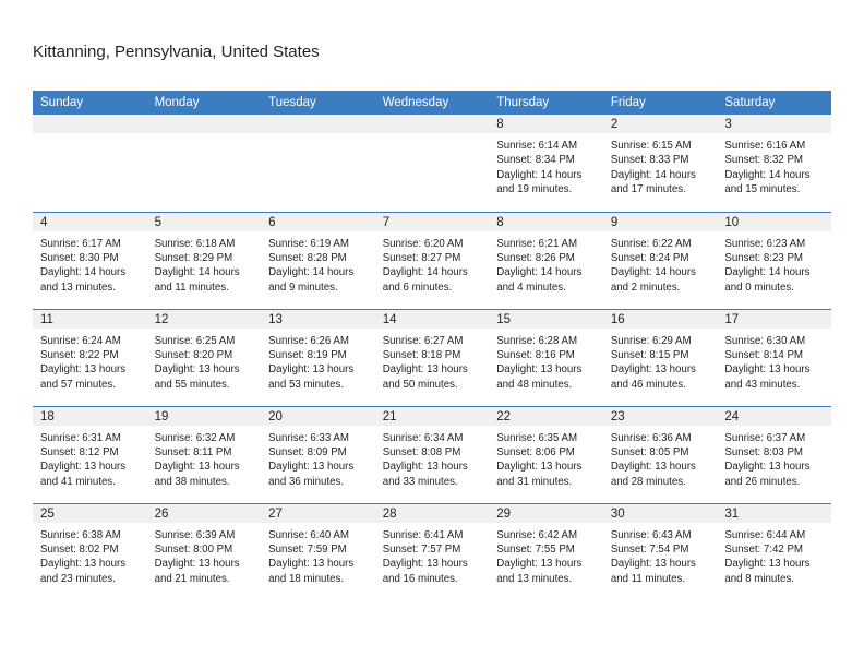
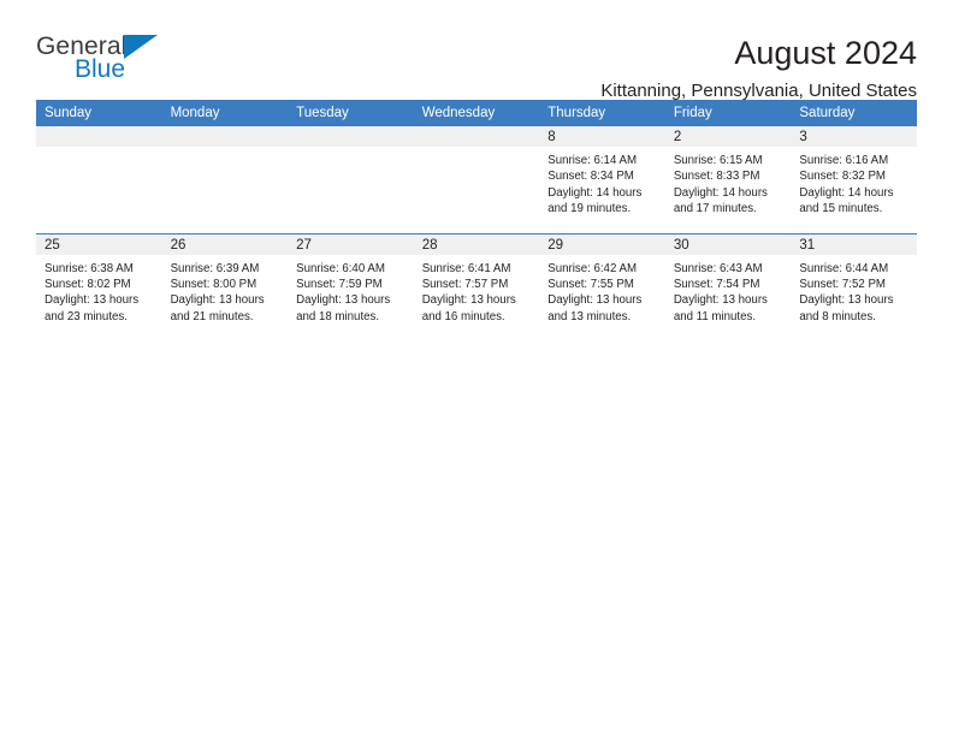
+ General
+ Blue
+ August 2024
  Kittanning, Pennsylvania, United States
  Sunday	Monday	Tuesday	Wednesday	Thursday	Friday	Saturday
  				8Sunrise: 6:14 AMSunset: 8:34 PMDaylight: 14 hoursand 19 minutes.	2Sunrise: 6:15 AMSunset: 8:33 PMDaylight: 14 hoursand 17 minutes.	3Sunrise: 6:16 AMSunset: 8:32 PMDaylight: 14 hoursand 15 minutes.
- 4Sunrise: 6:17 AMSunset: 8:30 PMDaylight: 14 hoursand 13 minutes.	5Sunrise: 6:18 AMSunset: 8:29 PMDaylight: 14 hoursand 11 minutes.	6Sunrise: 6:19 AMSunset: 8:28 PMDaylight: 14 hoursand 9 minutes.	7Sunrise: 6:20 AMSunset: 8:27 PMDaylight: 14 hoursand 6 minutes.	8Sunrise: 6:21 AMSunset: 8:26 PMDaylight: 14 hoursand 4 minutes.	9Sunrise: 6:22 AMSunset: 8:24 PMDaylight: 14 hoursand 2 minutes.	10Sunrise: 6:23 AMSunset: 8:23 PMDaylight: 14 hoursand 0 minutes.
- 11Sunrise: 6:24 AMSunset: 8:22 PMDaylight: 13 hoursand 57 minutes.	12Sunrise: 6:25 AMSunset: 8:20 PMDaylight: 13 hoursand 55 minutes.	13Sunrise: 6:26 AMSunset: 8:19 PMDaylight: 13 hoursand 53 minutes.	14Sunrise: 6:27 AMSunset: 8:18 PMDaylight: 13 hoursand 50 minutes.	15Sunrise: 6:28 AMSunset: 8:16 PMDaylight: 13 hoursand 48 minutes.	16Sunrise: 6:29 AMSunset: 8:15 PMDaylight: 13 hoursand 46 minutes.	17Sunrise: 6:30 AMSunset: 8:14 PMDaylight: 13 hoursand 43 minutes.
- 18Sunrise: 6:31 AMSunset: 8:12 PMDaylight: 13 hoursand 41 minutes.	19Sunrise: 6:32 AMSunset: 8:11 PMDaylight: 13 hoursand 38 minutes.	20Sunrise: 6:33 AMSunset: 8:09 PMDaylight: 13 hoursand 36 minutes.	21Sunrise: 6:34 AMSunset: 8:08 PMDaylight: 13 hoursand 33 minutes.	22Sunrise: 6:35 AMSunset: 8:06 PMDaylight: 13 hoursand 31 minutes.	23Sunrise: 6:36 AMSunset: 8:05 PMDaylight: 13 hoursand 28 minutes.	24Sunrise: 6:37 AMSunset: 8:03 PMDaylight: 13 hoursand 26 minutes.
- 25Sunrise: 6:38 AMSunset: 8:02 PMDaylight: 13 hoursand 23 minutes.	26Sunrise: 6:39 AMSunset: 8:00 PMDaylight: 13 hoursand 21 minutes.	27Sunrise: 6:40 AMSunset: 7:59 PMDaylight: 13 hoursand 18 minutes.	28Sunrise: 6:41 AMSunset: 7:57 PMDaylight: 13 hoursand 16 minutes.	29Sunrise: 6:42 AMSunset: 7:55 PMDaylight: 13 hoursand 13 minutes.	30Sunrise: 6:43 AMSunset: 7:54 PMDaylight: 13 hoursand 11 minutes.	31Sunrise: 6:44 AMSunset: 7:42 PMDaylight: 13 hoursand 8 minutes.
+ 25Sunrise: 6:38 AMSunset: 8:02 PMDaylight: 13 hoursand 23 minutes.	26Sunrise: 6:39 AMSunset: 8:00 PMDaylight: 13 hoursand 21 minutes.	27Sunrise: 6:40 AMSunset: 7:59 PMDaylight: 13 hoursand 18 minutes.	28Sunrise: 6:41 AMSunset: 7:57 PMDaylight: 13 hoursand 16 minutes.	29Sunrise: 6:42 AMSunset: 7:55 PMDaylight: 13 hoursand 13 minutes.	30Sunrise: 6:43 AMSunset: 7:54 PMDaylight: 13 hoursand 11 minutes.	31Sunrise: 6:44 AMSunset: 7:52 PMDaylight: 13 hoursand 8 minutes.
